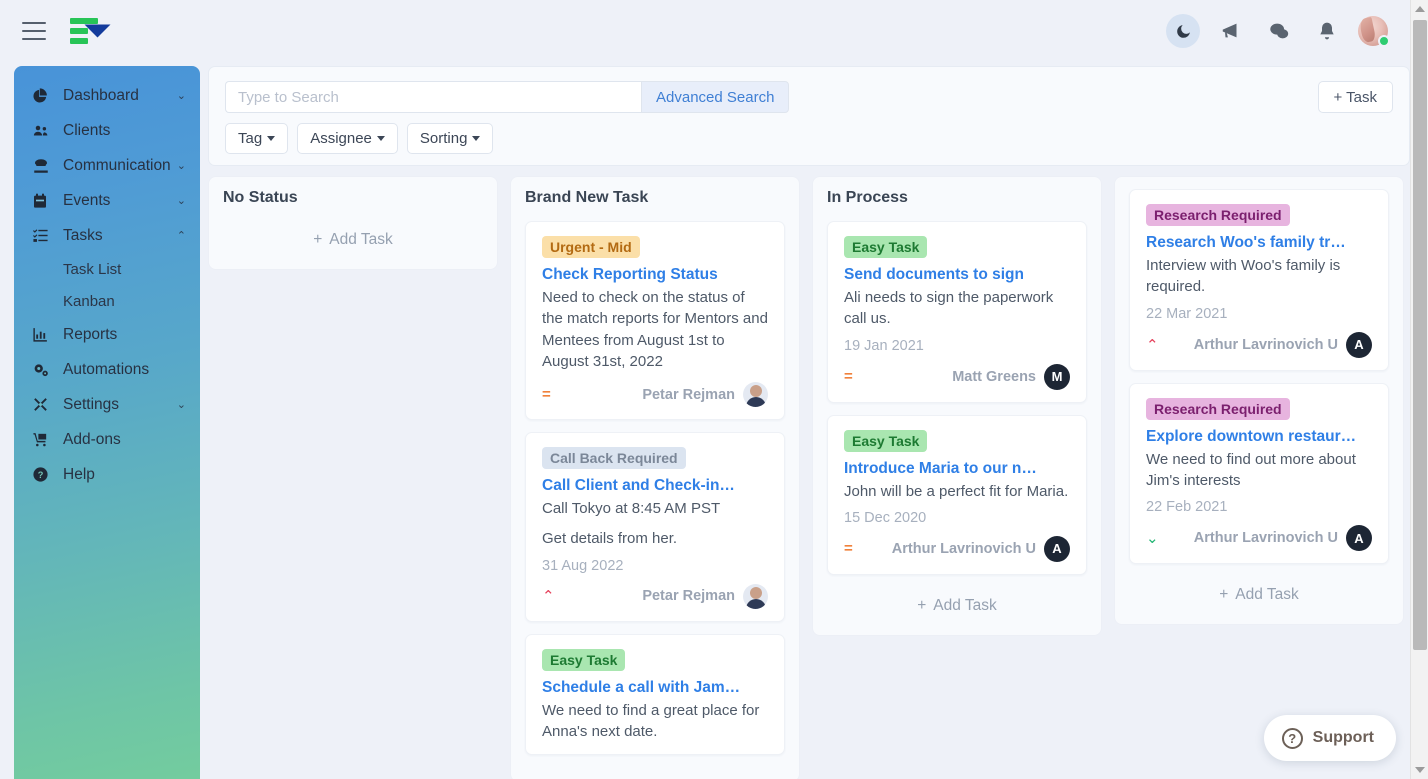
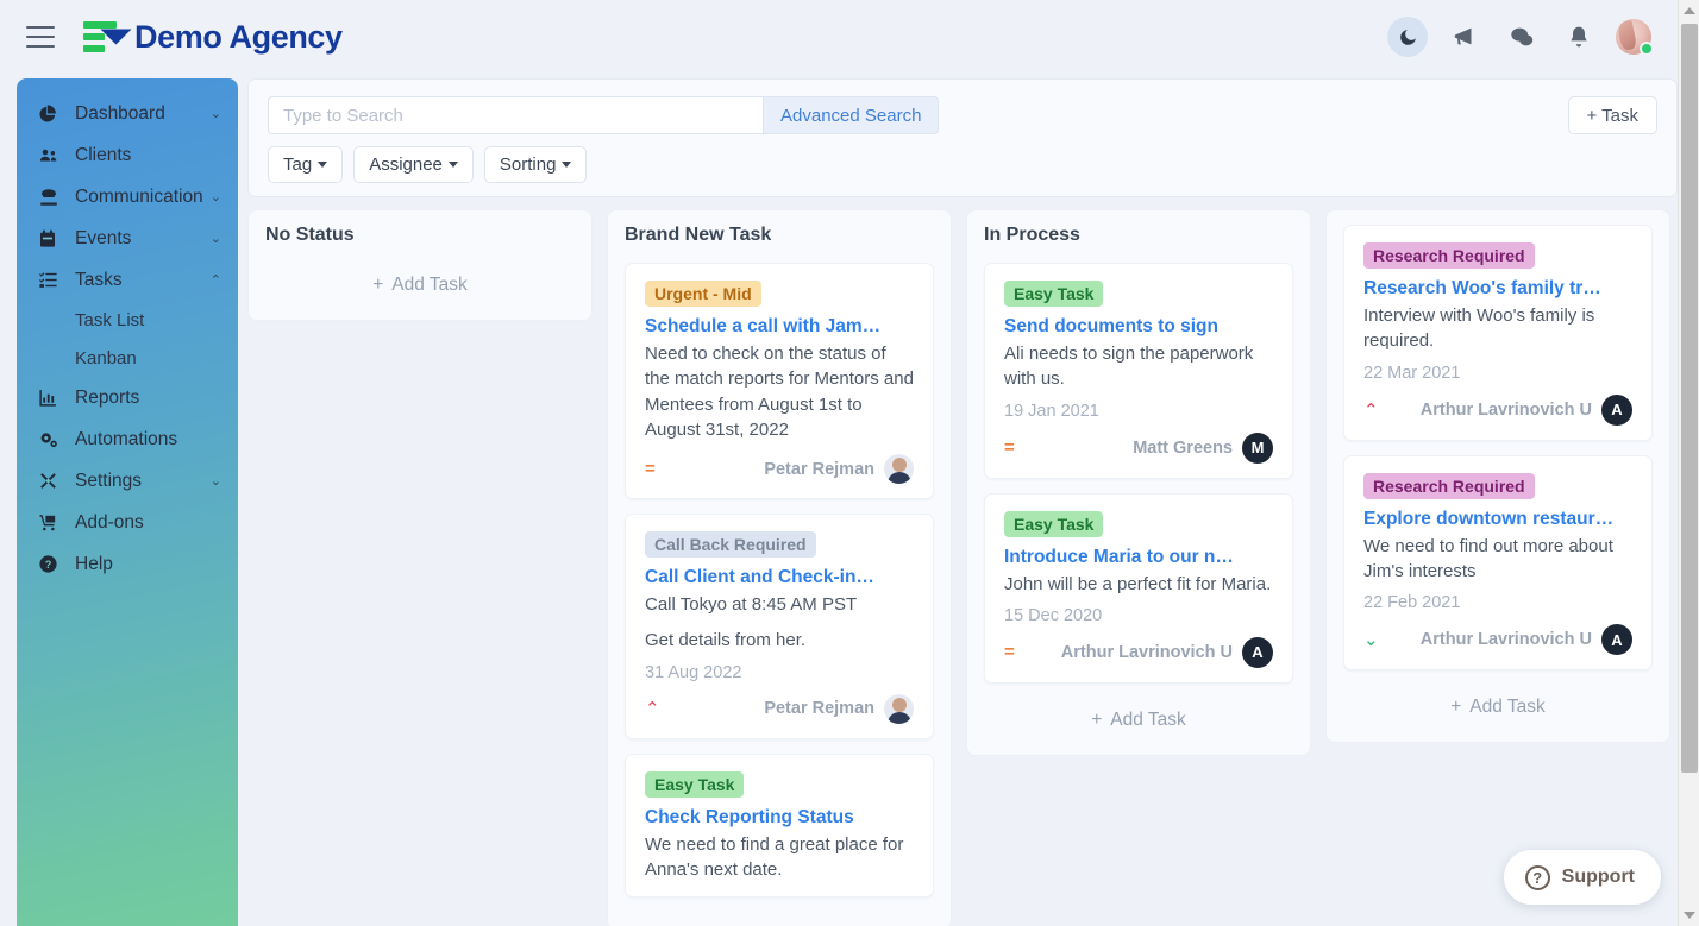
+ Demo Agency
  Dashboard
  ⌄
  Clients
  Communication
  ⌄
  Events
  ⌄
  Tasks
  ⌃
  Task List
  Kanban
  Reports
  Automations
  Settings
  ⌄
  Add-ons
  ?
  Help
  Type to Search
  Advanced Search
  + Task
  Tag
  Assignee
  Sorting
  No Status
  +
  Add Task
  Brand New Task
  Urgent - Mid
- Check Reporting Status
+ Schedule a call with Jam…
  Need to check on the status of the match reports for Mentors and Mentees from August 1st to August 31st, 2022
  =
  Petar Rejman
  Call Back Required
  Call Client and Check-in…
  Call Tokyo at 8:45 AM PST
  Get details from her.
  31 Aug 2022
  ⌃
  Petar Rejman
  Easy Task
- Schedule a call with Jam…
+ Check Reporting Status
  We need to find a great place for Anna's next date.
  In Process
  Easy Task
  Send documents to sign
- Ali needs to sign the paperwork call us.
+ Ali needs to sign the paperwork with us.
  19 Jan 2021
  =
  Matt Greens
  M
  Easy Task
  Introduce Maria to our n…
  John will be a perfect fit for Maria.
  15 Dec 2020
  =
  Arthur Lavrinovich U
  A
  +
  Add Task
  Research Required
  Research Woo's family tr…
  Interview with Woo's family is required.
  22 Mar 2021
  ⌃
  Arthur Lavrinovich U
  A
  Research Required
  Explore downtown restaur…
  We need to find out more about Jim's interests
  22 Feb 2021
  ⌄
  Arthur Lavrinovich U
  A
  +
  Add Task
  ?
  Support
